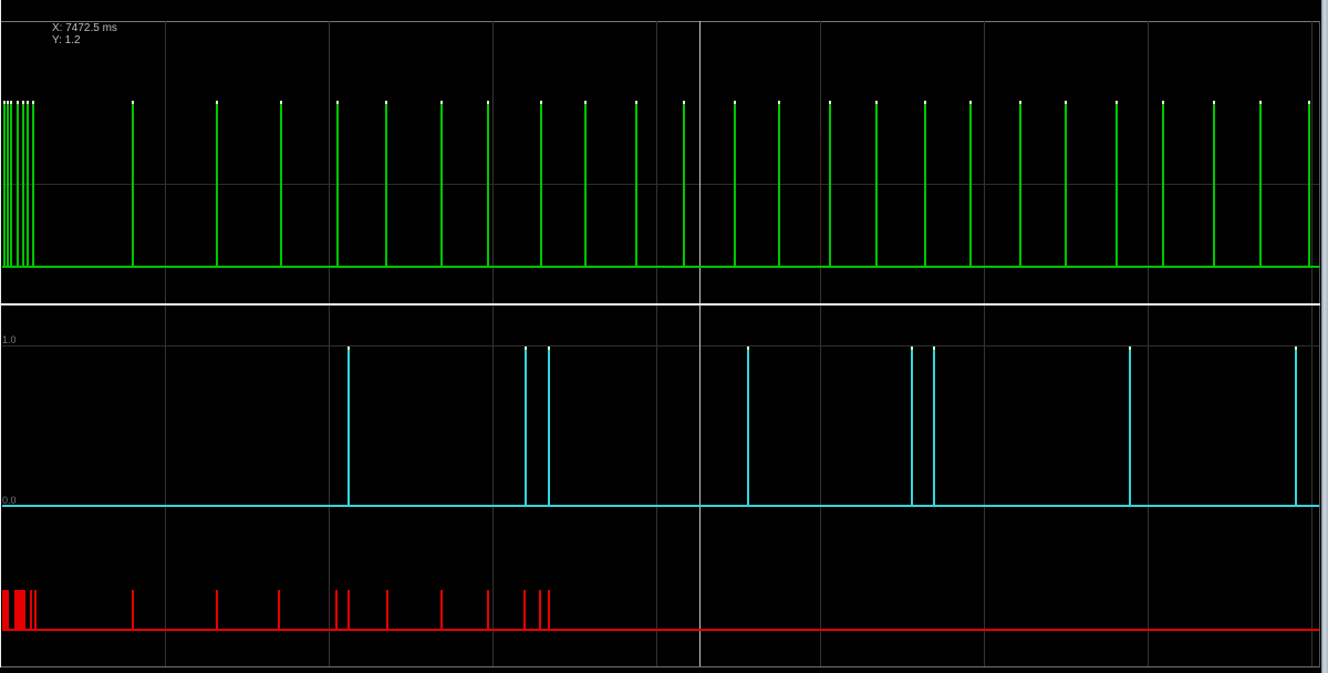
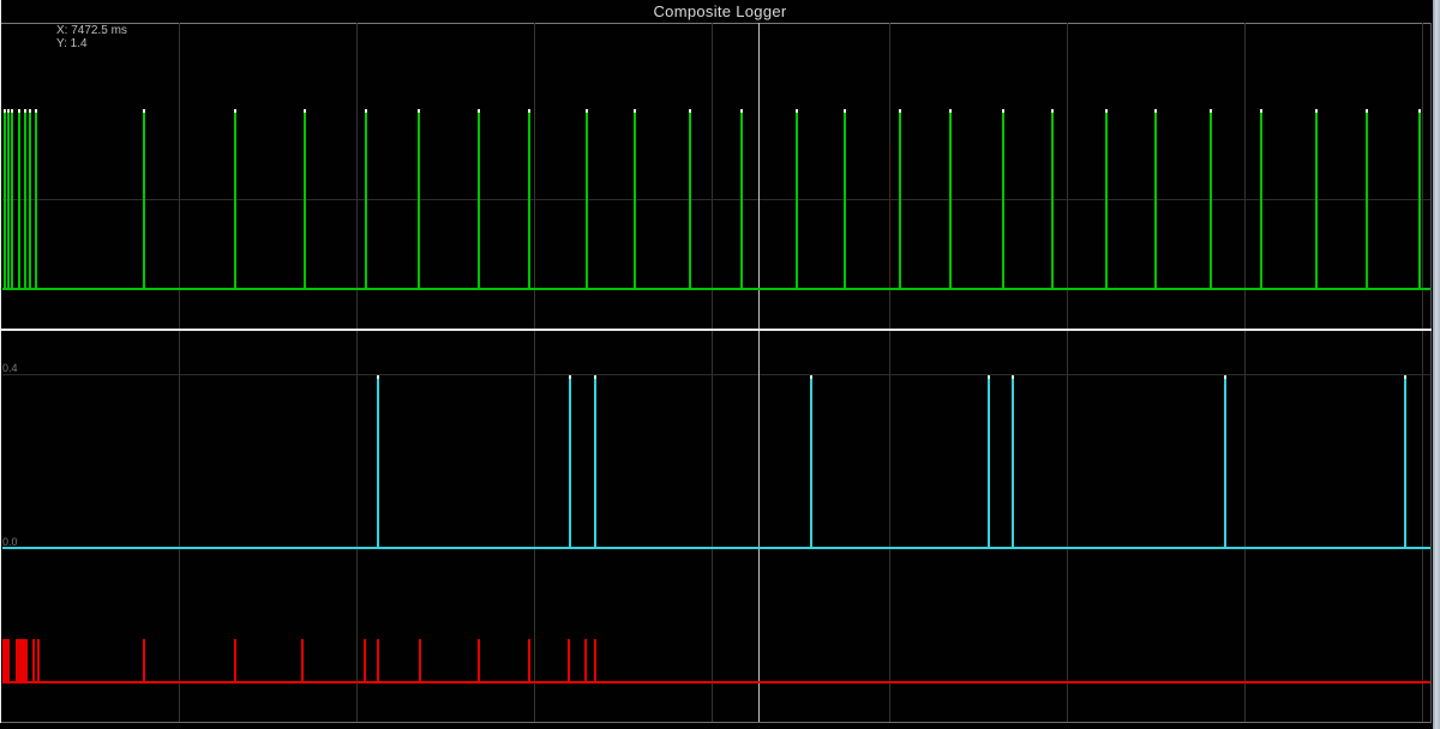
+ Composite Logger
  X: 7472.5 ms
- Y: 1.2
+ Y: 1.4
- 1.0
+ 0.4
  0.0
